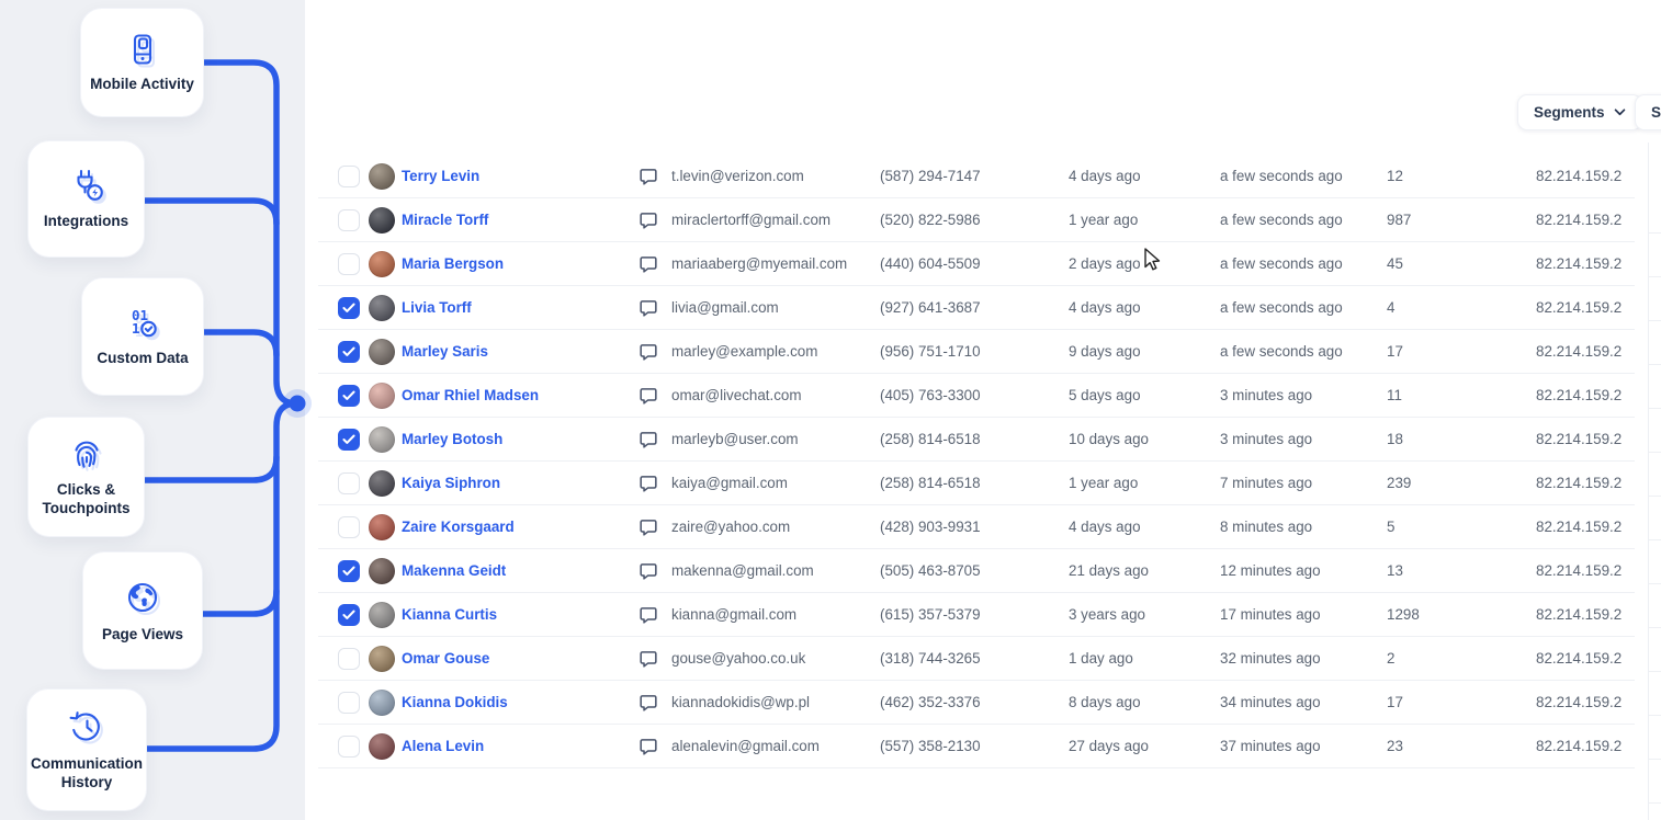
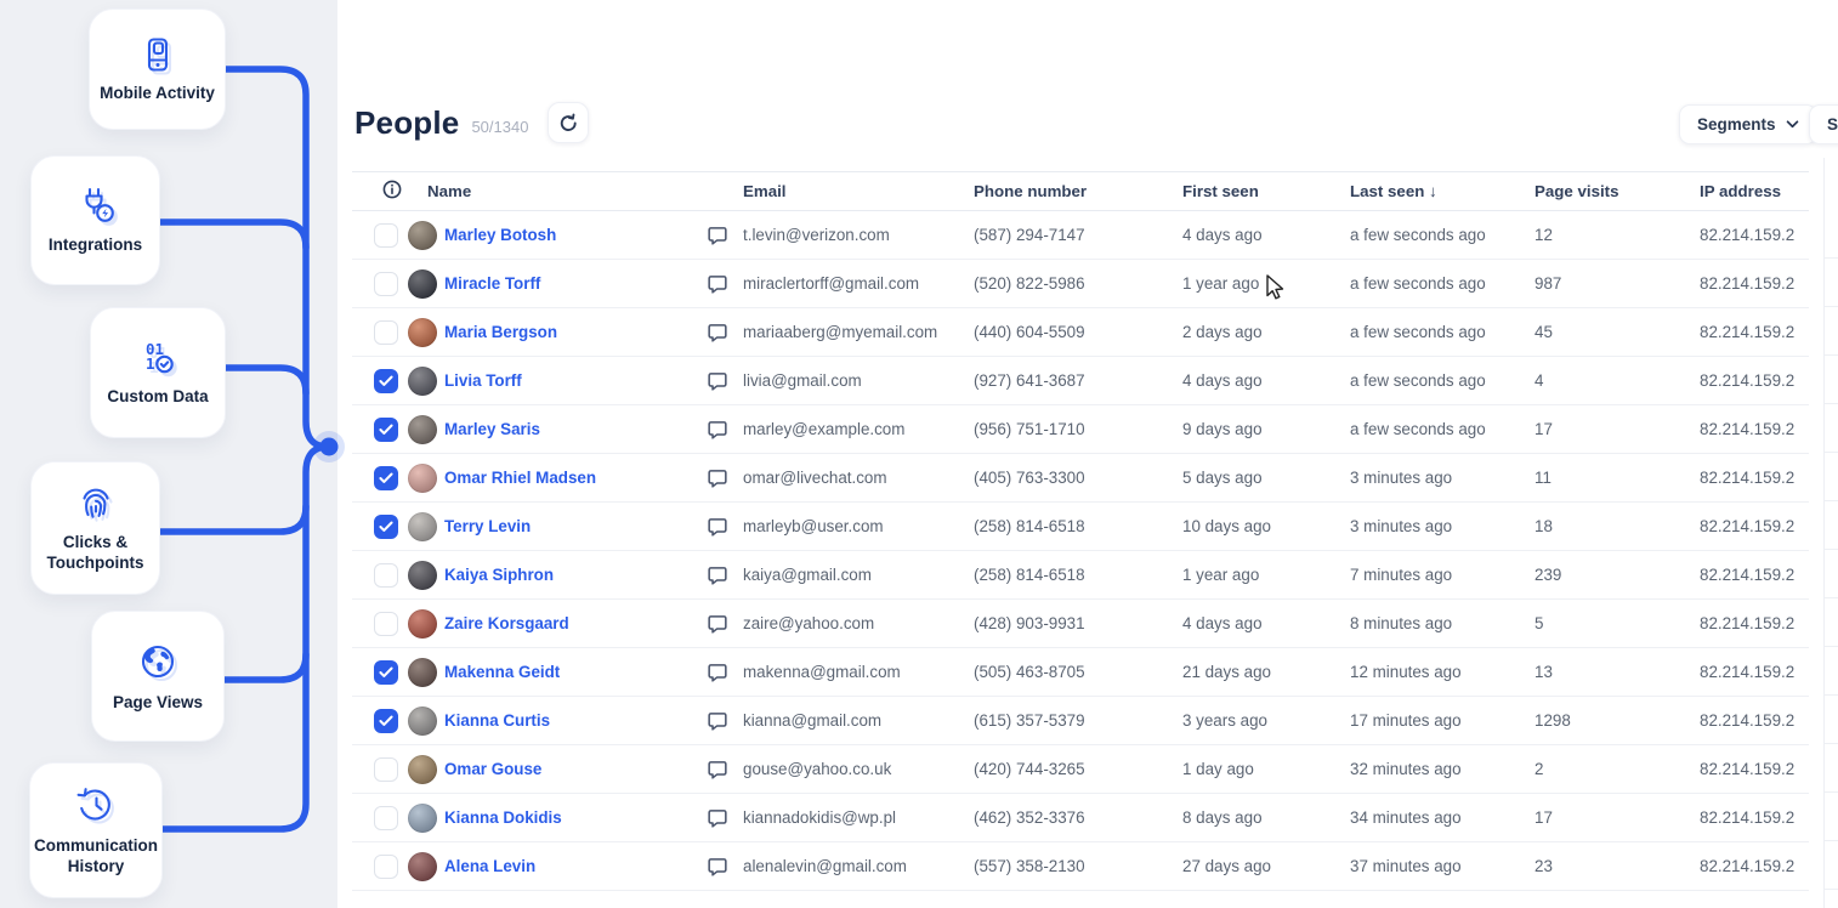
  Mobile Activity
  Integrations
  01
  Custom Data
  Clicks & Touchpoints
  Page Views
  Communication History
+ People
+ 50/1340
  Segments
  S
+ Name
+ Email
+ Phone number
+ First seen
+ Last seen ↓
+ Page visits
+ IP address
- Terry Levin
+ Marley Botosh
  t.levin@verizon.com
  (587) 294-7147
  4 days ago
  a few seconds ago
  12
  82.214.159.2
  Miracle Torff
  miraclertorff@gmail.com
  (520) 822-5986
  1 year ago
  a few seconds ago
  987
  82.214.159.2
  Maria Bergson
  mariaaberg@myemail.com
  (440) 604-5509
  2 days ago
  a few seconds ago
  45
  82.214.159.2
  Livia Torff
  livia@gmail.com
  (927) 641-3687
  4 days ago
  a few seconds ago
  4
  82.214.159.2
  Marley Saris
  marley@example.com
  (956) 751-1710
  9 days ago
  a few seconds ago
  17
  82.214.159.2
  Omar Rhiel Madsen
  omar@livechat.com
  (405) 763-3300
  5 days ago
  3 minutes ago
  11
  82.214.159.2
- Marley Botosh
+ Terry Levin
  marleyb@user.com
  (258) 814-6518
  10 days ago
  3 minutes ago
  18
  82.214.159.2
  Kaiya Siphron
  kaiya@gmail.com
  (258) 814-6518
  1 year ago
  7 minutes ago
  239
  82.214.159.2
  Zaire Korsgaard
  zaire@yahoo.com
  (428) 903-9931
  4 days ago
  8 minutes ago
  5
  82.214.159.2
  Makenna Geidt
  makenna@gmail.com
  (505) 463-8705
  21 days ago
  12 minutes ago
  13
  82.214.159.2
  Kianna Curtis
  kianna@gmail.com
  (615) 357-5379
  3 years ago
  17 minutes ago
  1298
  82.214.159.2
  Omar Gouse
  gouse@yahoo.co.uk
- (318) 744-3265
+ (420) 744-3265
  1 day ago
  32 minutes ago
  2
  82.214.159.2
  Kianna Dokidis
  kiannadokidis@wp.pl
  (462) 352-3376
  8 days ago
  34 minutes ago
  17
  82.214.159.2
  Alena Levin
  alenalevin@gmail.com
  (557) 358-2130
  27 days ago
  37 minutes ago
  23
  82.214.159.2
